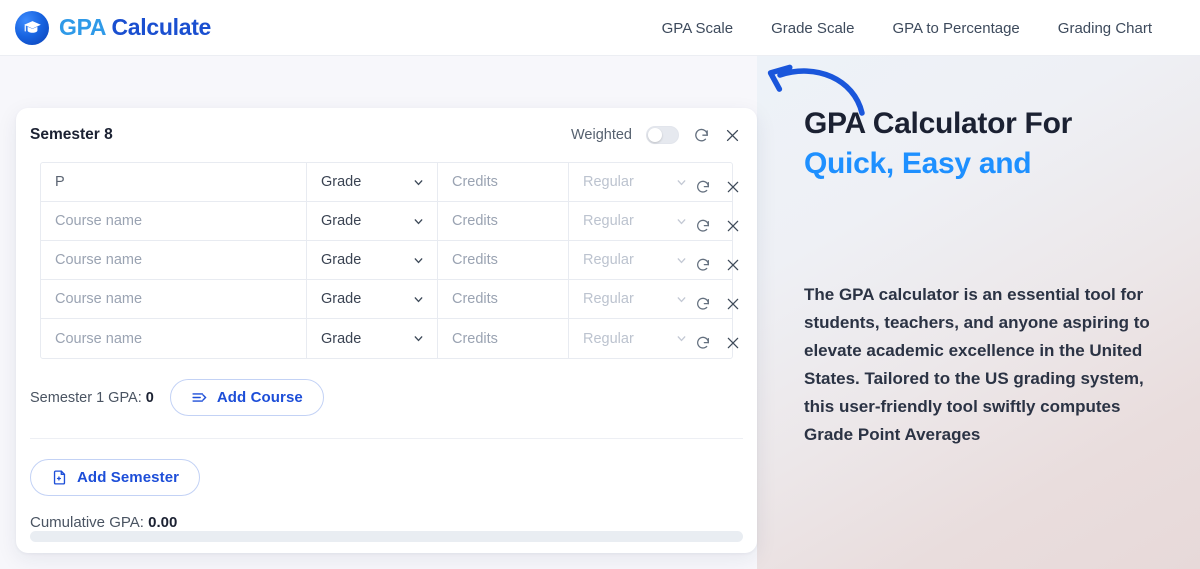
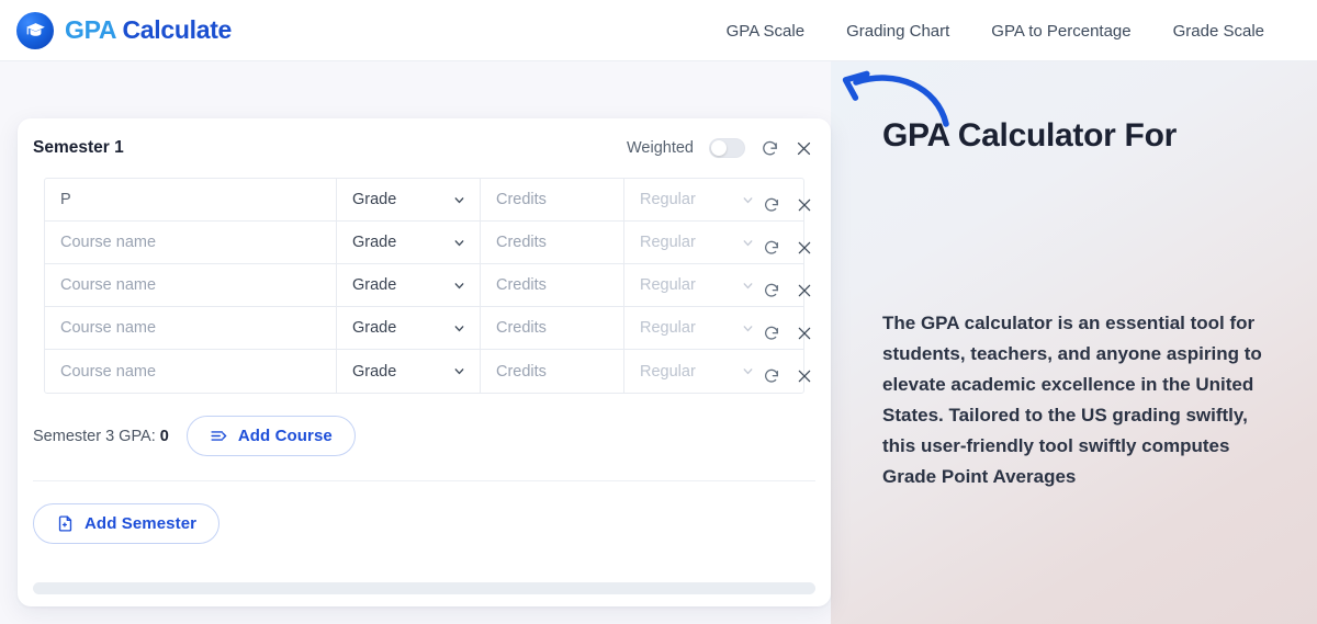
  GPA Calculate
  GPA Scale
- Grade Scale
+ Grading Chart
  GPA to Percentage
- Grading Chart
+ Grade Scale
  GPA Calculator For
- Quick, Easy and
- The GPA calculator is an essential tool for students, teachers, and anyone aspiring to elevate academic excellence in the United States. Tailored to the US grading system, this user-friendly tool swiftly computes Grade Point Averages
+ The GPA calculator is an essential tool for students, teachers, and anyone aspiring to elevate academic excellence in the United States. Tailored to the US grading swiftly, this user-friendly tool swiftly computes Grade Point Averages
- Semester 8
+ Semester 1
  Weighted
  P
  Grade
  Credits
  Regular
  Course name
  Grade
  Credits
  Regular
  Course name
  Grade
  Credits
  Regular
  Course name
  Grade
  Credits
  Regular
  Course name
  Grade
  Credits
  Regular
- Semester 1 GPA: 0
+ Semester 3 GPA: 0
  Add Course
  Add Semester
- Cumulative GPA: 0.00
